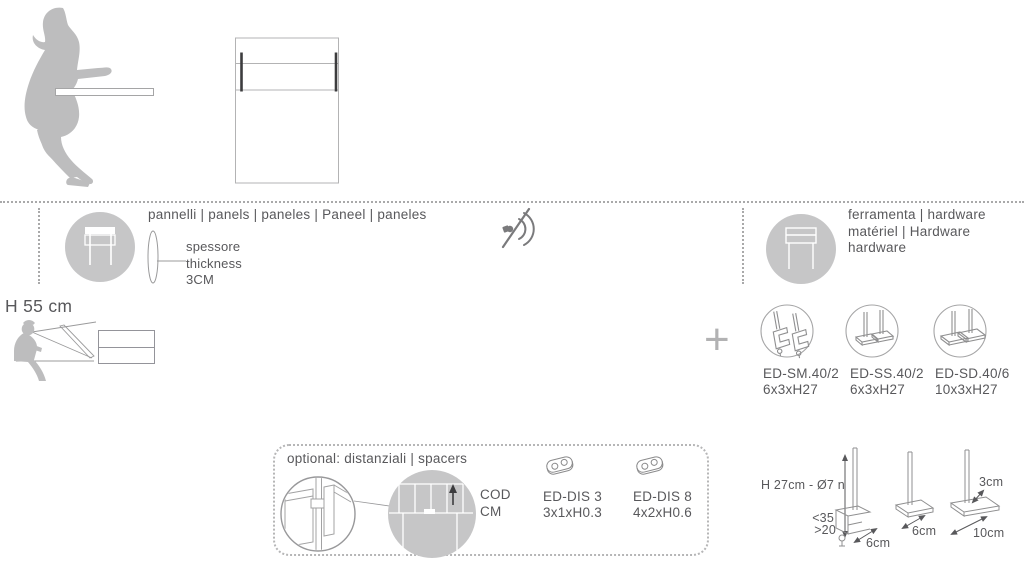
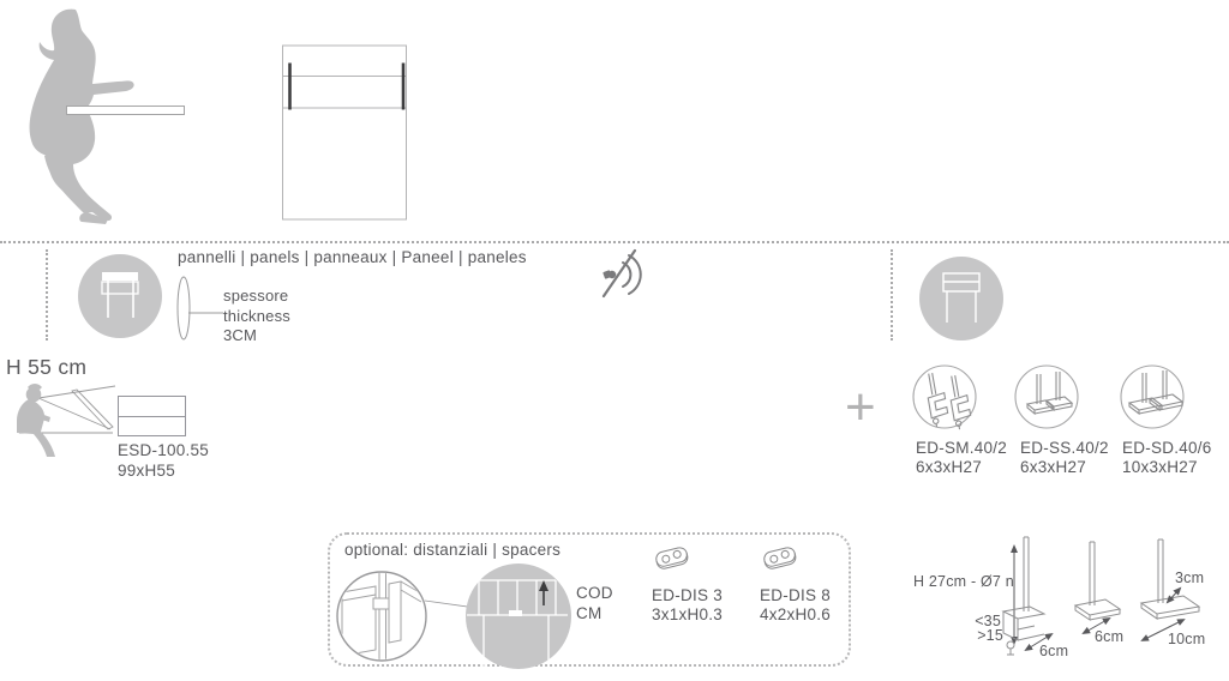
- pannelli | panels | paneles | Paneel | paneles
+ pannelli | panels | panneaux | Paneel | paneles
  spessore
  thickness
  3CM
- ferramenta | hardware
- matériel | Hardware
- hardware
  H 55 cm
+ ESD-100.55
+ 99xH55
  +
  ED-SM.40/2
  6x3xH27
  ED-SS.40/2
  6x3xH27
  ED-SD.40/6
  10x3xH27
  optional: distanziali | spacers
  COD
  CM
  ED-DIS 3
  3x1xH0.3
  ED-DIS 8
  4x2xH0.6
  H 27cm - Ø7 n
  <35
- >20
+ >15
  6cm
  6cm
  3cm
  10cm
